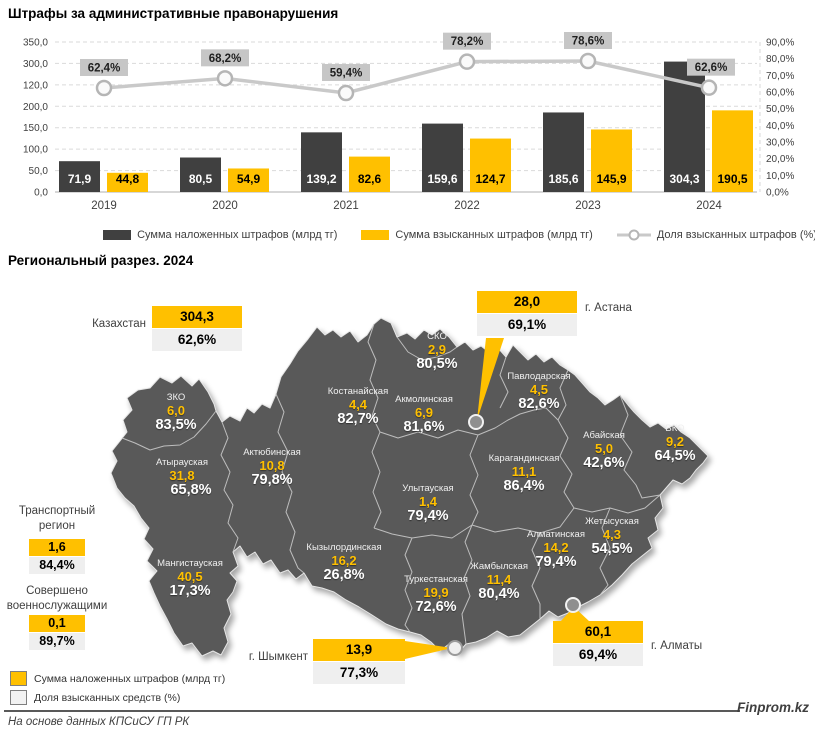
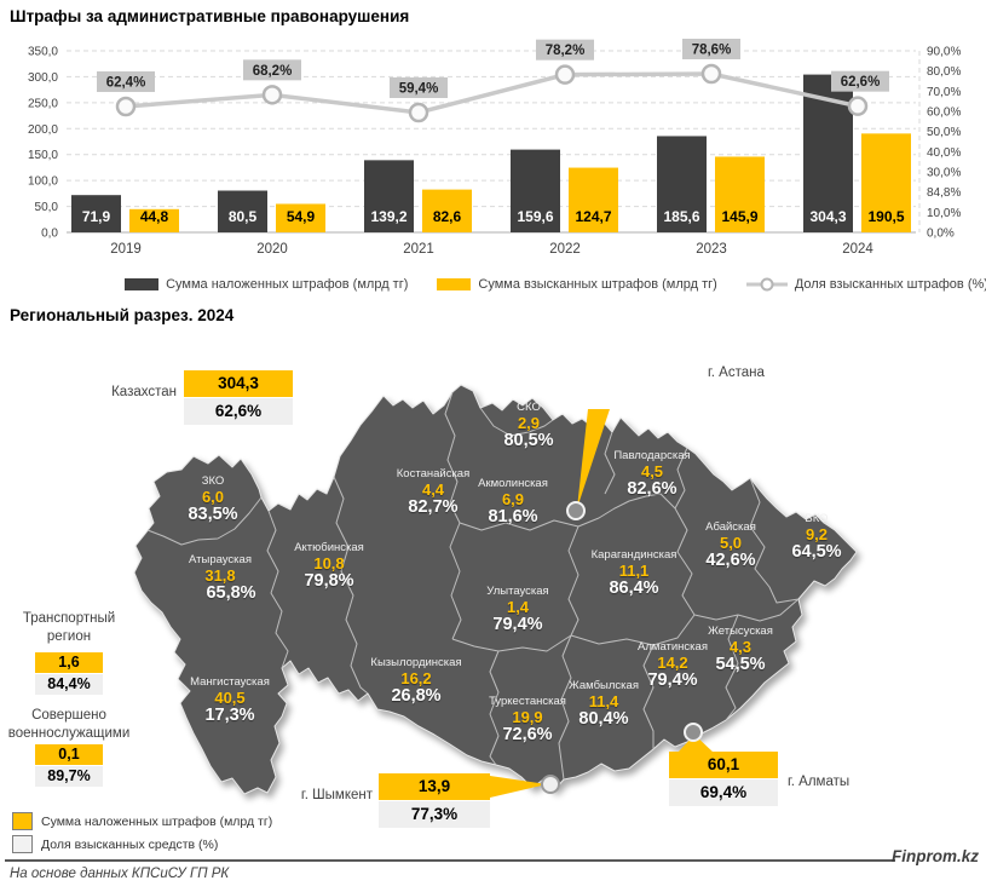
  Штрафы за административные правонарушения
  350,0
  300,0
- 120,0
+ 250,0
  200,0
  150,0
  100,0
  50,0
  0,0
  90,0%
  80,0%
  70,0%
  60,0%
  50,0%
  40,0%
  30,0%
- 20,0%
+ 84,8%
  10,0%
  0,0%
  71,9
  80,5
  139,2
  159,6
  185,6
  304,3
  44,8
  54,9
  82,6
  124,7
  145,9
  190,5
  2019
  2020
  2021
  2022
  2023
  2024
  62,4%
  68,2%
  59,4%
  78,2%
  78,6%
  62,6%
  Сумма наложенных штрафов (млрд тг)
  Сумма взысканных штрафов (млрд тг)
  Доля взысканных штрафов (%
  Региональный разрез. 2024
  СКО
  2,9
  80,5%
  Павлодарская
  4,5
  82,6%
  Костанайская
  4,4
  82,7%
  Акмолинская
  6,9
  81,6%
  ЗКО
  6,0
  83,5%
  Абайская
  5,0
  42,6%
  ВКО
  9,2
  64,5%
  Актюбинская
  10,8
  79,8%
  Атырауская
  31,8
  65,8%
  Карагандинская
  11,1
  86,4%
  Улытауская
  1,4
  79,4%
  Жетысуская
  4,3
  54,5%
  Алматинская
  14,2
  79,4%
  Кызылординская
  16,2
  26,8%
  Мангистауская
  40,5
  17,3%
  Жамбылская
  11,4
  80,4%
  Туркестанская
  19,9
  72,6%
  Казахстан
  304,3
  62,6%
- 28,0
- 69,1%
  г. Астана
  60,1
  69,4%
  г. Алматы
  13,9
  77,3%
  г. Шымкент
  Транспортный регион
  1,6
  84,4%
  Совершено военнослужащими
  0,1
  89,7%
  Сумма наложенных штрафов (млрд тг)
  Доля взысканных средств (%)
  Finprom.kz
  На основе данных КПСиСУ ГП РК
